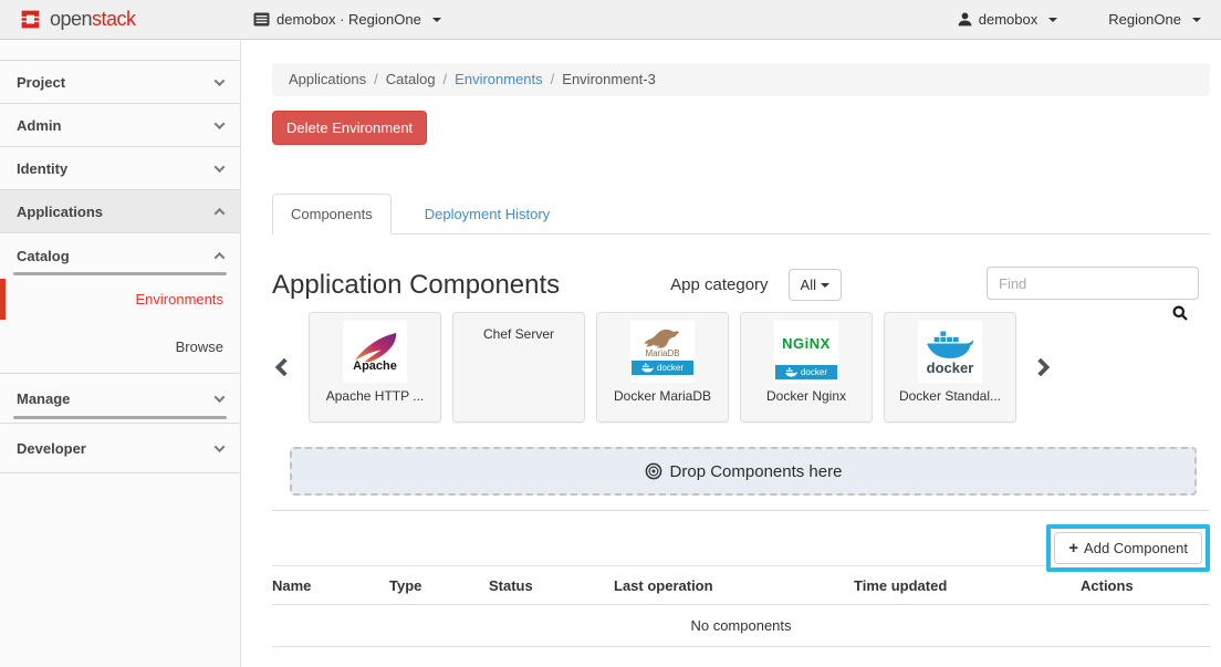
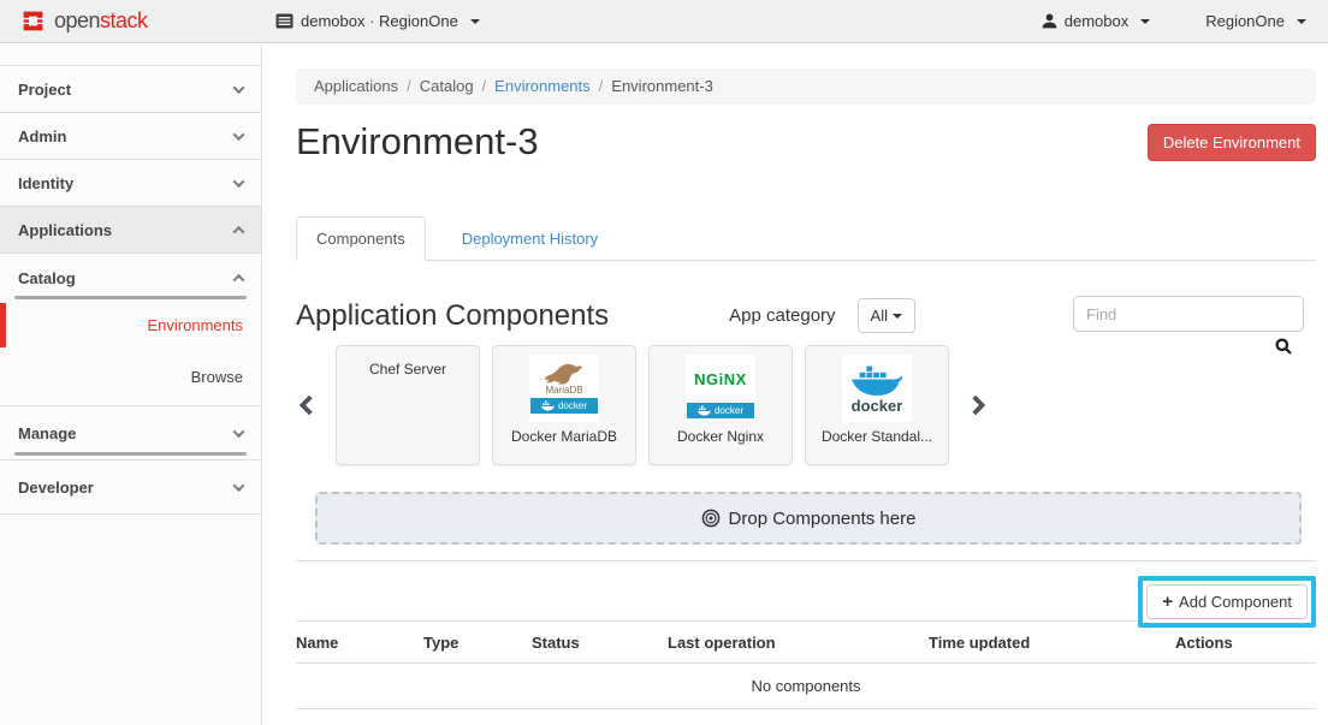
  openstack
  demobox · RegionOne
  demobox
  RegionOne
  Project
  Admin
  Identity
  Applications
  Catalog
  Environments
  Browse
  Manage
  Developer
  Applications / Catalog / Environments / Environment-3
+ Environment-3
  Delete Environment
  Components
  Deployment History
  Application Components
  App category
  All
  Find
- Apache
- Apache HTTP ...
  Chef Server
  MariaDB
  docker
  Docker MariaDB
  NGiNX
  docker
  Docker Nginx
  docker
  Docker Standal...
  Drop Components here
  Add Component
  Name	Type	Status	Last operation	Time updated	Actions
  No components
